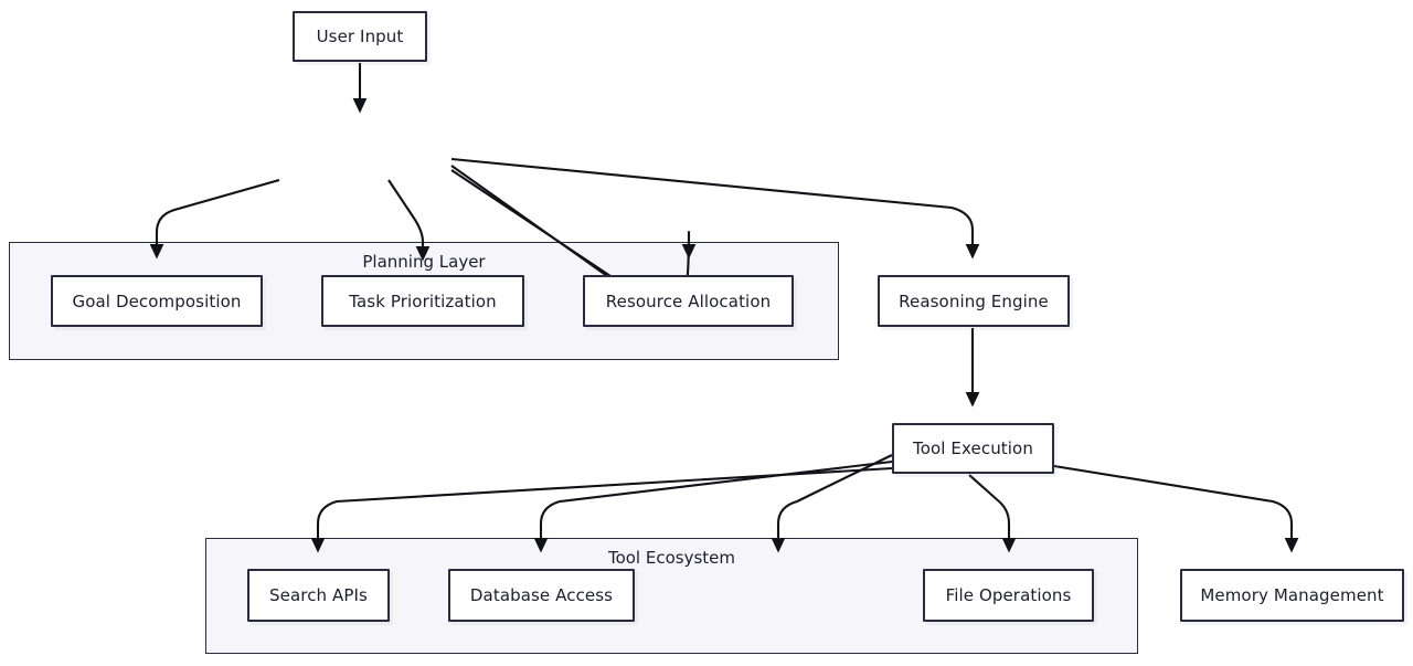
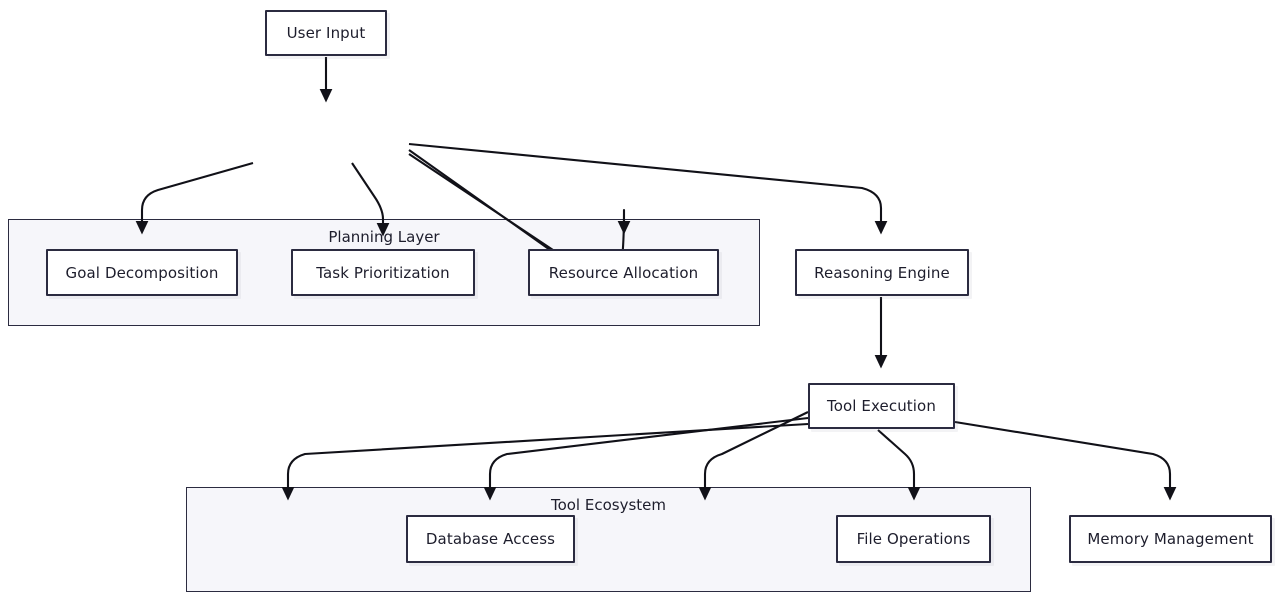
  Planning Layer
  Tool Ecosystem
  User Input
  Goal Decomposition
  Task Prioritization
  Resource Allocation
  Reasoning Engine
  Tool Execution
- Search APIs
  Database Access
  File Operations
  Memory Management
